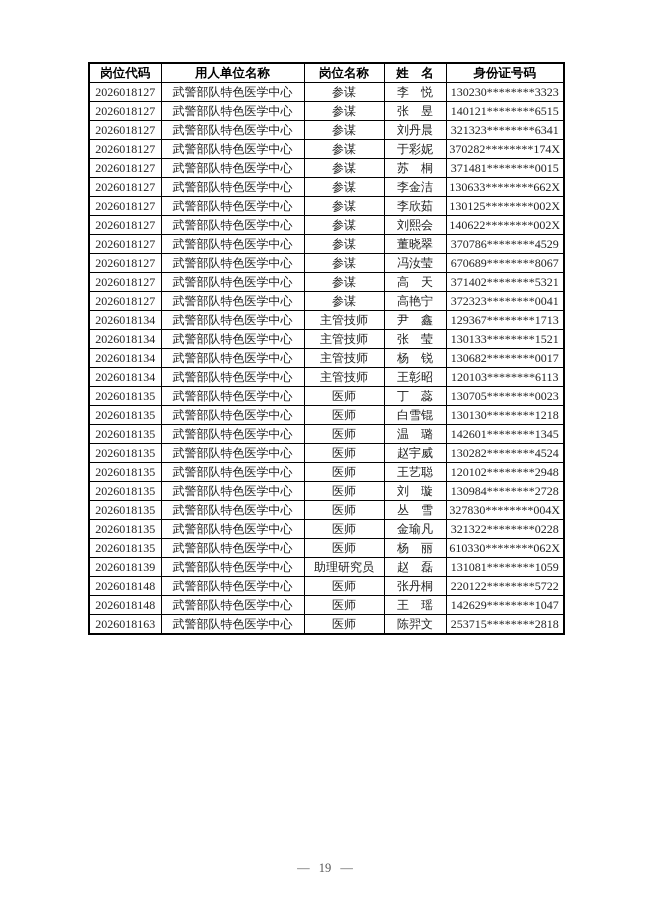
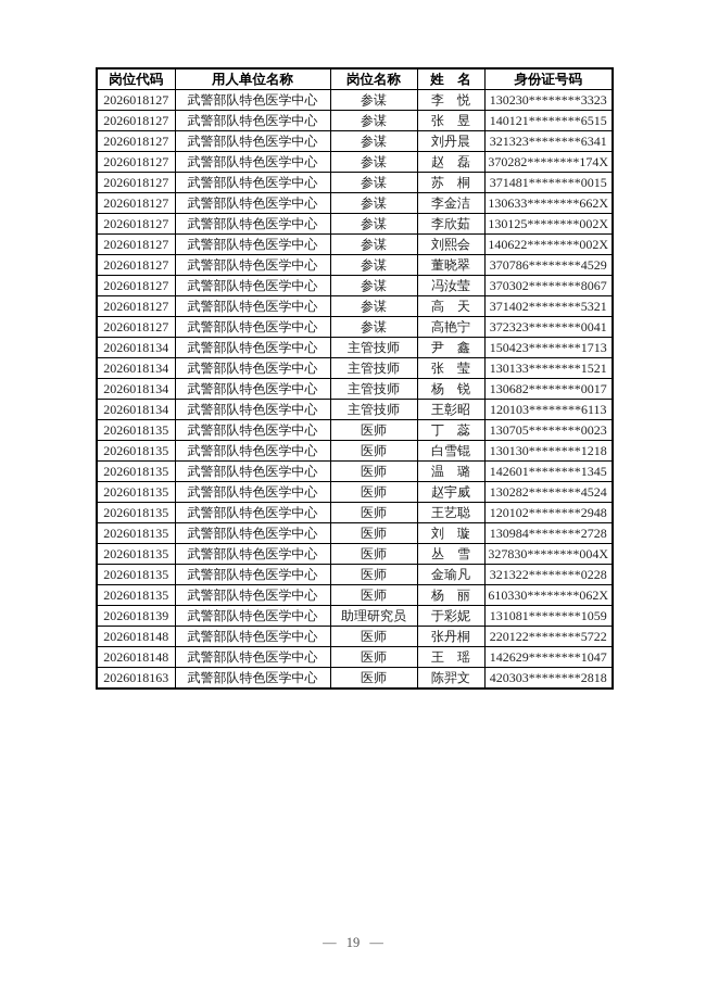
  岗位代码	用人单位名称	岗位名称	姓 名	身份证号码
  2026018127	武警部队特色医学中心	参谋	李 悦	130230********3323
  2026018127	武警部队特色医学中心	参谋	张 昱	140121********6515
  2026018127	武警部队特色医学中心	参谋	刘丹晨	321323********6341
- 2026018127	武警部队特色医学中心	参谋	于彩妮	370282********174X
+ 2026018127	武警部队特色医学中心	参谋	赵 磊	370282********174X
  2026018127	武警部队特色医学中心	参谋	苏 桐	371481********0015
  2026018127	武警部队特色医学中心	参谋	李金洁	130633********662X
  2026018127	武警部队特色医学中心	参谋	李欣茹	130125********002X
  2026018127	武警部队特色医学中心	参谋	刘熙会	140622********002X
  2026018127	武警部队特色医学中心	参谋	董晓翠	370786********4529
- 2026018127	武警部队特色医学中心	参谋	冯汝莹	670689********8067
+ 2026018127	武警部队特色医学中心	参谋	冯汝莹	370302********8067
  2026018127	武警部队特色医学中心	参谋	高 天	371402********5321
  2026018127	武警部队特色医学中心	参谋	高艳宁	372323********0041
- 2026018134	武警部队特色医学中心	主管技师	尹 鑫	129367********1713
+ 2026018134	武警部队特色医学中心	主管技师	尹 鑫	150423********1713
  2026018134	武警部队特色医学中心	主管技师	张 莹	130133********1521
  2026018134	武警部队特色医学中心	主管技师	杨 锐	130682********0017
  2026018134	武警部队特色医学中心	主管技师	王彰昭	120103********6113
  2026018135	武警部队特色医学中心	医师	丁 蕊	130705********0023
  2026018135	武警部队特色医学中心	医师	白雪锟	130130********1218
  2026018135	武警部队特色医学中心	医师	温 璐	142601********1345
  2026018135	武警部队特色医学中心	医师	赵宇威	130282********4524
  2026018135	武警部队特色医学中心	医师	王艺聪	120102********2948
  2026018135	武警部队特色医学中心	医师	刘 璇	130984********2728
  2026018135	武警部队特色医学中心	医师	丛 雪	327830********004X
  2026018135	武警部队特色医学中心	医师	金瑜凡	321322********0228
  2026018135	武警部队特色医学中心	医师	杨 丽	610330********062X
- 2026018139	武警部队特色医学中心	助理研究员	赵 磊	131081********1059
+ 2026018139	武警部队特色医学中心	助理研究员	于彩妮	131081********1059
  2026018148	武警部队特色医学中心	医师	张丹桐	220122********5722
  2026018148	武警部队特色医学中心	医师	王 瑶	142629********1047
- 2026018163	武警部队特色医学中心	医师	陈羿文	253715********2818
+ 2026018163	武警部队特色医学中心	医师	陈羿文	420303********2818
  — 19 —
